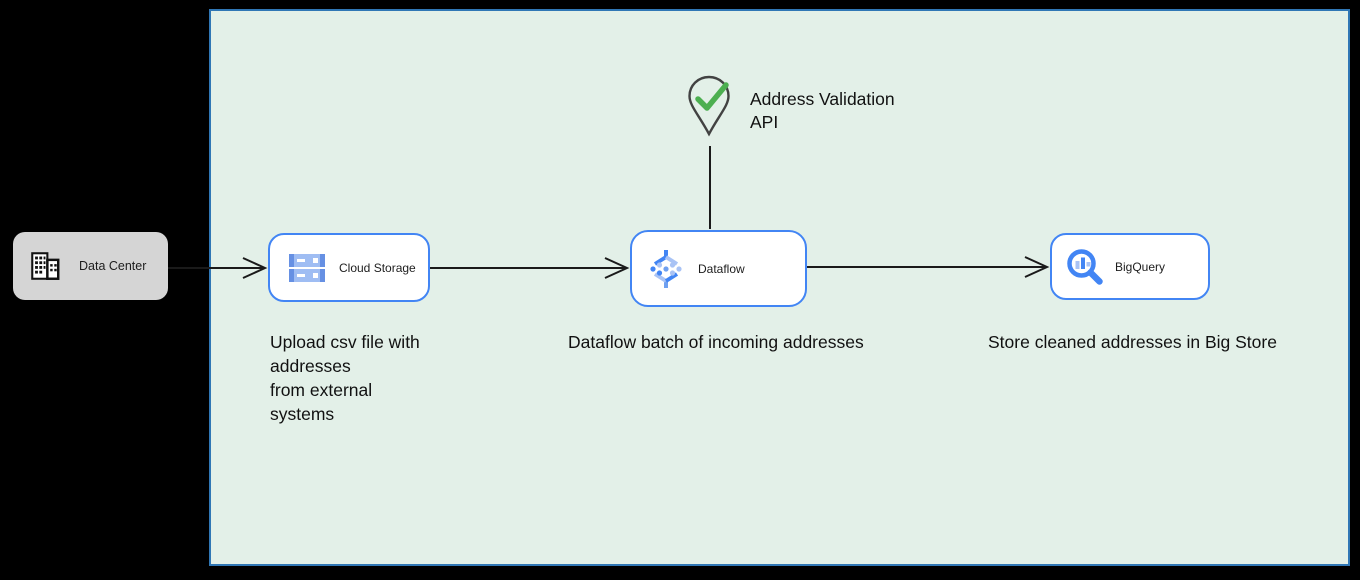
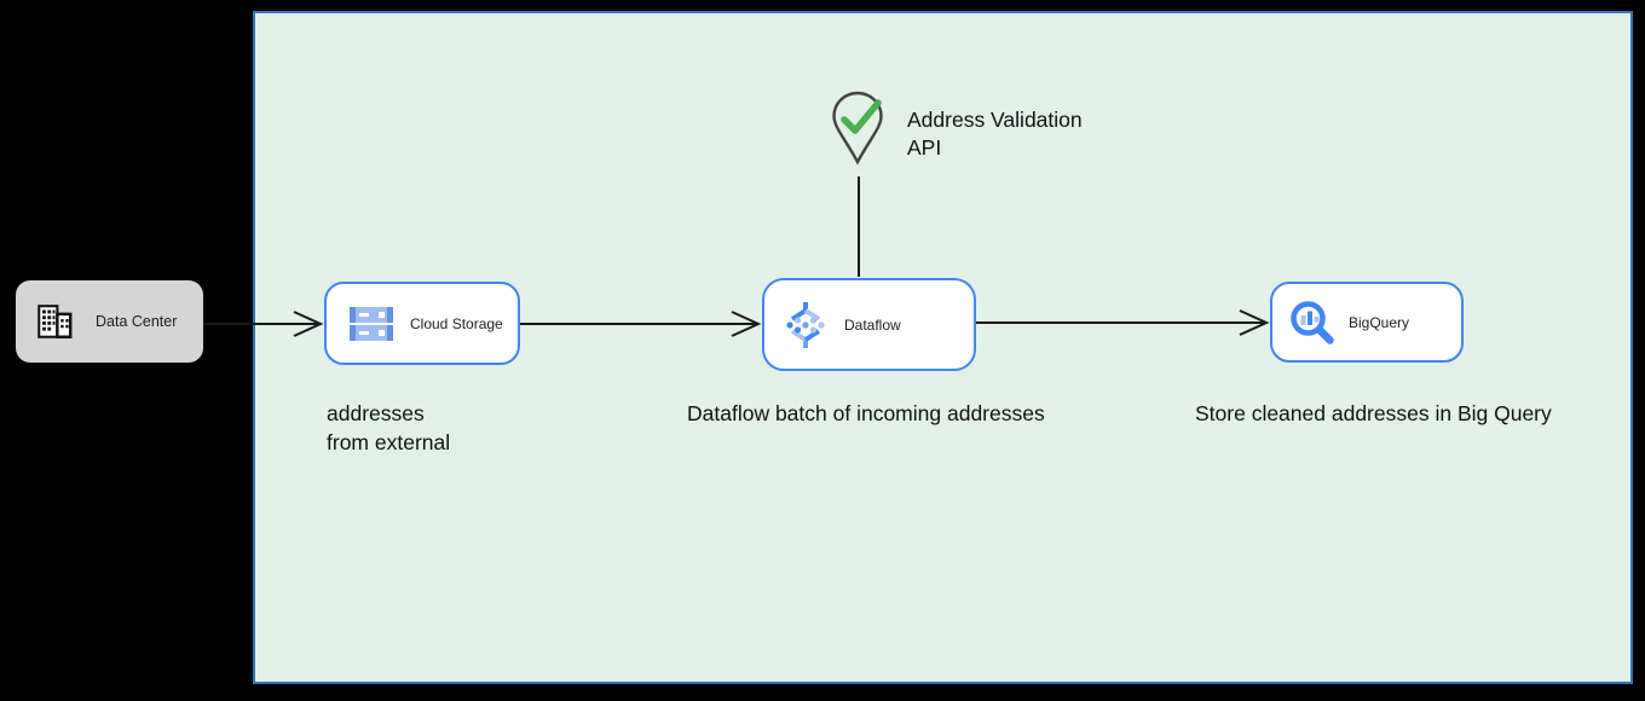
  Data Center
  Cloud Storage
  Dataflow
  BigQuery
  Address Validation
  API
- Upload csv file with
  addresses
  from external
- systems
  Dataflow batch of incoming addresses
- Store cleaned addresses in Big Store
+ Store cleaned addresses in Big Query
